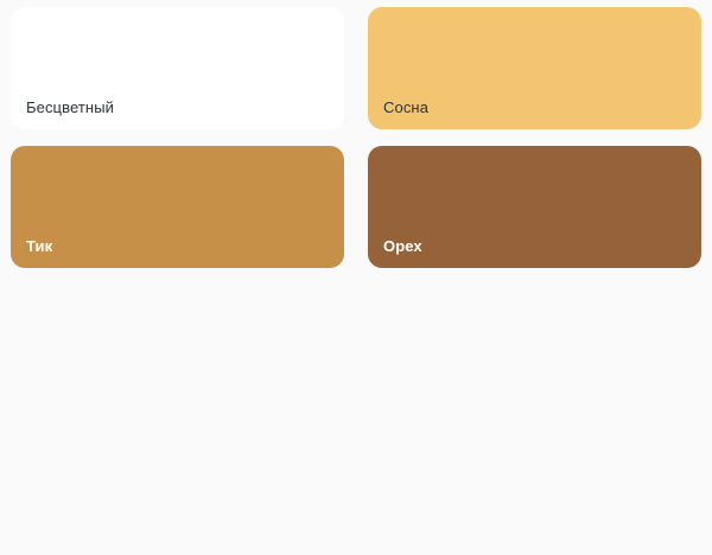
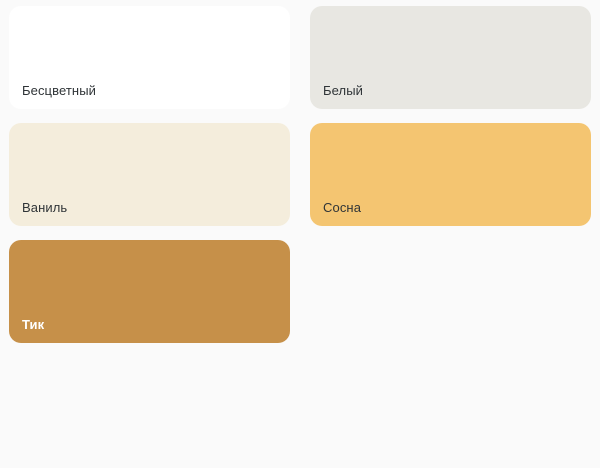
  Бесцветный
+ Белый
+ Ваниль
  Сосна
  Тик
- Орех
